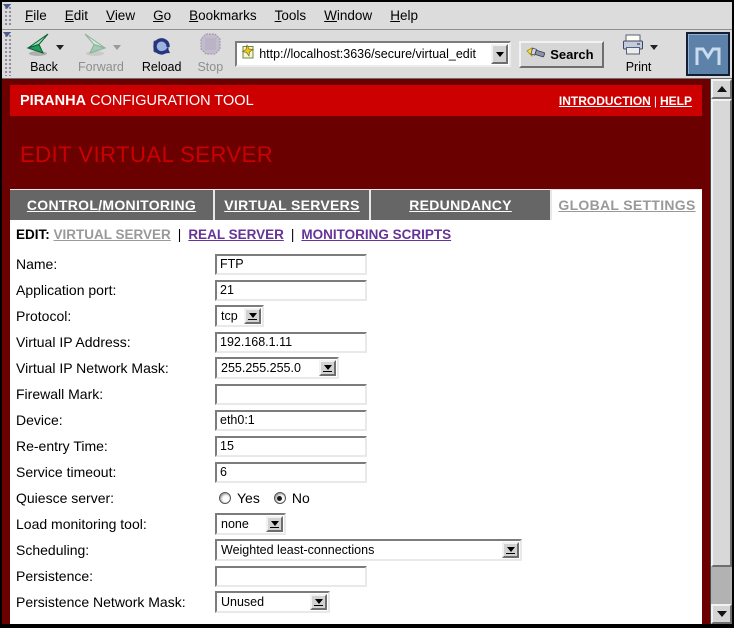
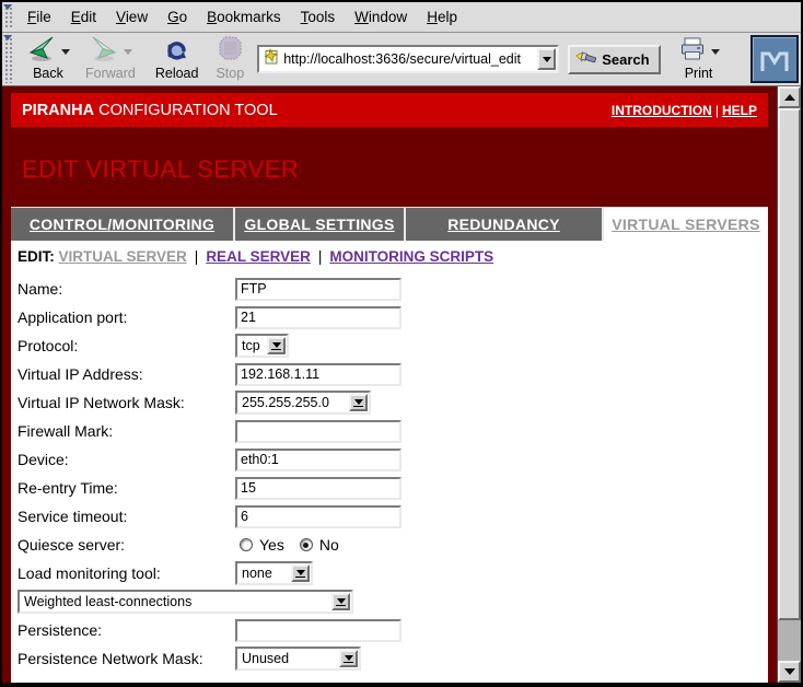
  File
  Edit
  View
  Go
  Bookmarks
  Tools
  Window
  Help
  Back
  Forward
  Reload
  Stop
  http://localhost:3636/secure/virtual_edit
  Search
  Print
  PIRANHA CONFIGURATION TOOL
  INTRODUCTION | HELP
  EDIT VIRTUAL SERVER
  CONTROL/MONITORING
- VIRTUAL SERVERS
+ GLOBAL SETTINGS
  REDUNDANCY
- GLOBAL SETTINGS
+ VIRTUAL SERVERS
  EDIT:
  VIRTUAL SERVER
  |
  REAL SERVER
  |
  MONITORING SCRIPTS
  Name:
  FTP
  Application port:
  21
  Protocol:
  tcp
  Virtual IP Address:
  192.168.1.11
  Virtual IP Network Mask:
  255.255.255.0
  Firewall Mark:
  Device:
  eth0:1
  Re-entry Time:
  15
  Service timeout:
  6
  Quiesce server:
  Yes
  No
  Load monitoring tool:
  none
- Scheduling:
  Weighted least-connections
  Persistence:
  Persistence Network Mask:
  Unused
